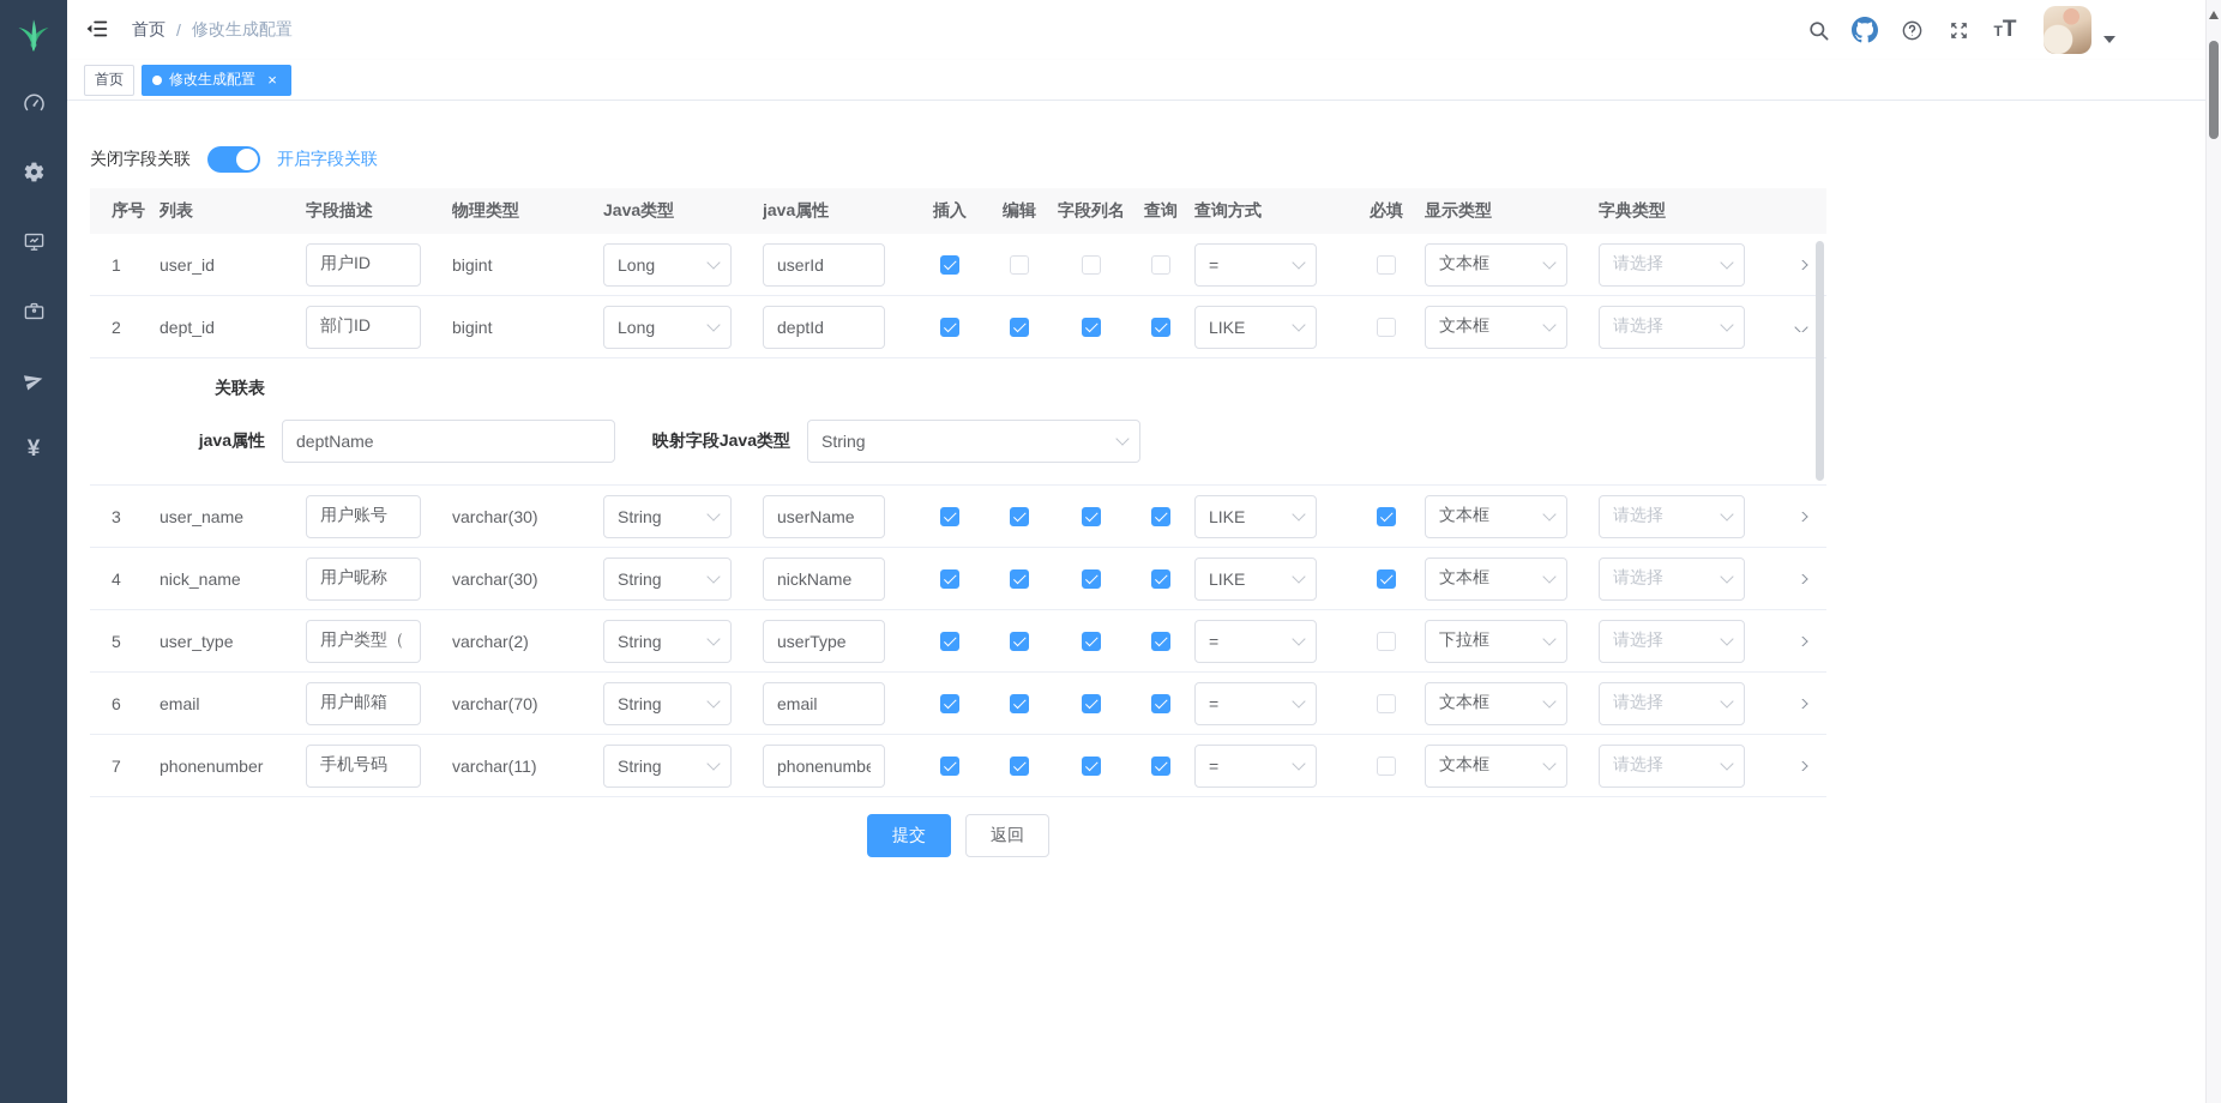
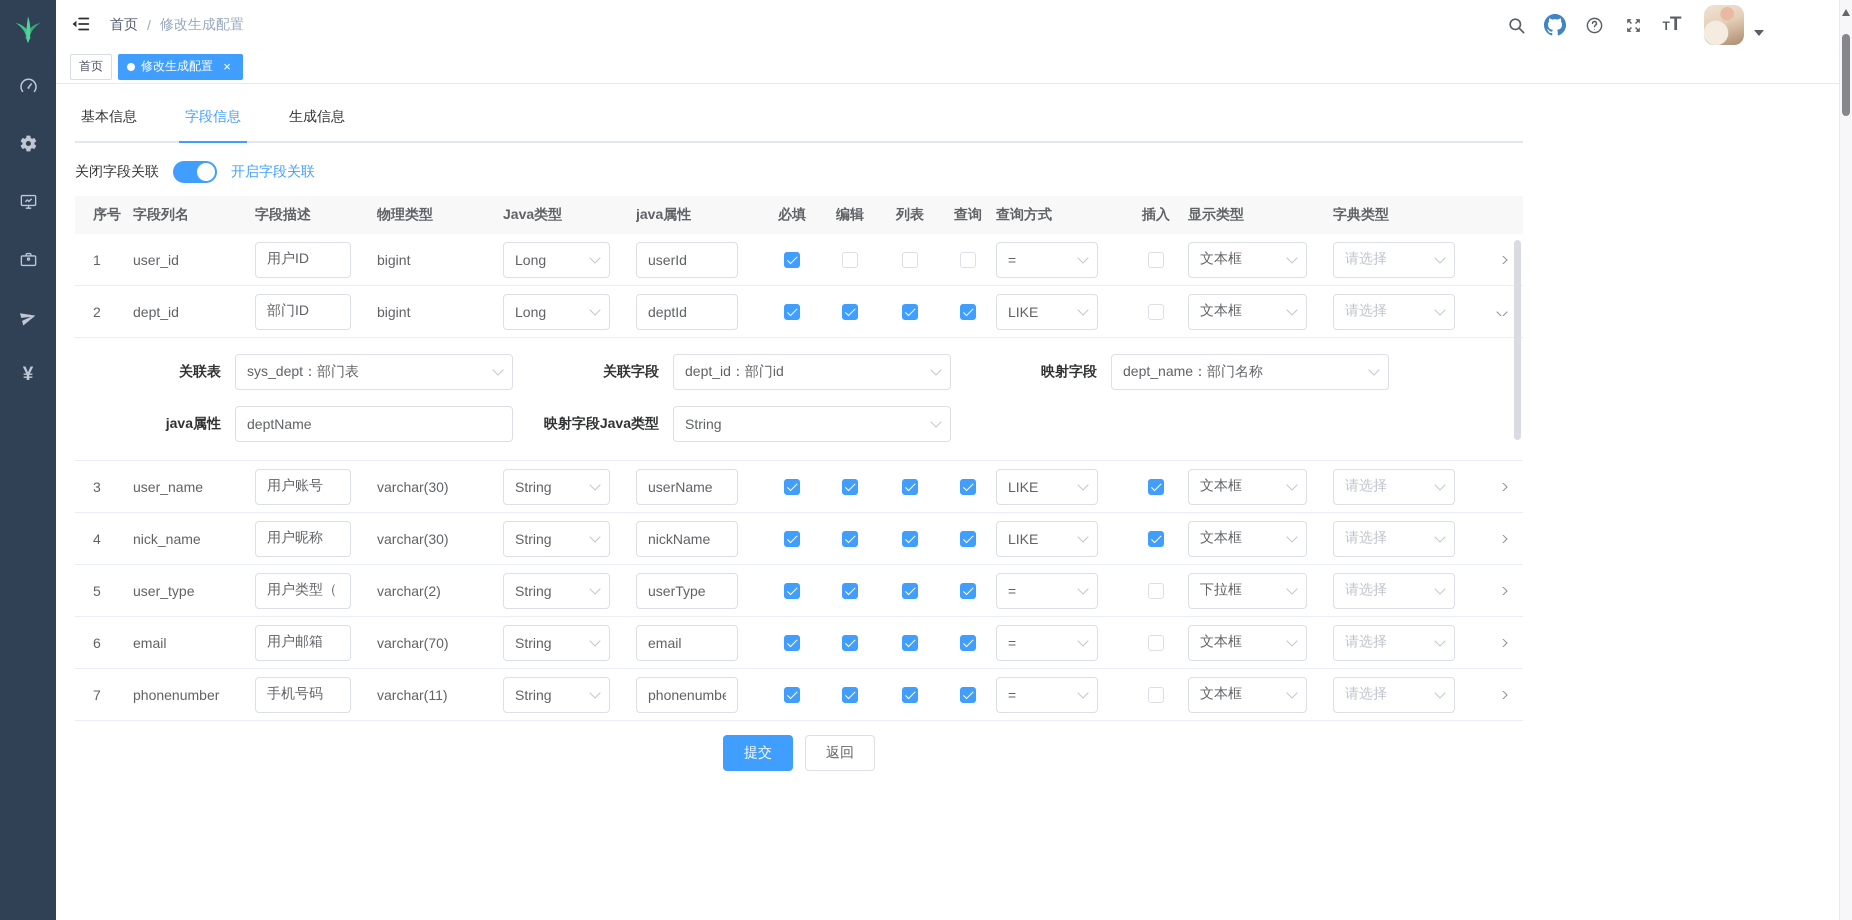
  ¥
  首页
  /
  修改生成配置
  T
  T
  首页
  修改生成配置
  ×
+ 基本信息
+ 字段信息
+ 生成信息
  关闭字段关联
  开启字段关联
  序号
- 列表
+ 字段列名
  字段描述
  物理类型
  Java类型
  java属性
- 插入
+ 必填
  编辑
- 字段列名
+ 列表
  查询
  查询方式
- 必填
+ 插入
  显示类型
  字典类型
  1
  user_id
  用户ID
  bigint
  Long
  userId
  =
  文本框
  请选择
  2
  dept_id
  部门ID
  bigint
  Long
  deptId
  LIKE
  文本框
  请选择
  关联表
+ sys_dept：部门表
+ 关联字段
+ dept_id：部门id
+ 映射字段
+ dept_name：部门名称
  java属性
  deptName
  映射字段Java类型
  String
  3
  user_name
  用户账号
  varchar(30)
  String
  userName
  LIKE
  文本框
  请选择
  4
  nick_name
  用户昵称
  varchar(30)
  String
  nickName
  LIKE
  文本框
  请选择
  5
  user_type
  用户类型（
  varchar(2)
  String
  userType
  =
  下拉框
  请选择
  6
  email
  用户邮箱
  varchar(70)
  String
  email
  =
  文本框
  请选择
  7
  phonenumber
  手机号码
  varchar(11)
  String
  phonenumbe
  =
  文本框
  请选择
  提交
  返回
